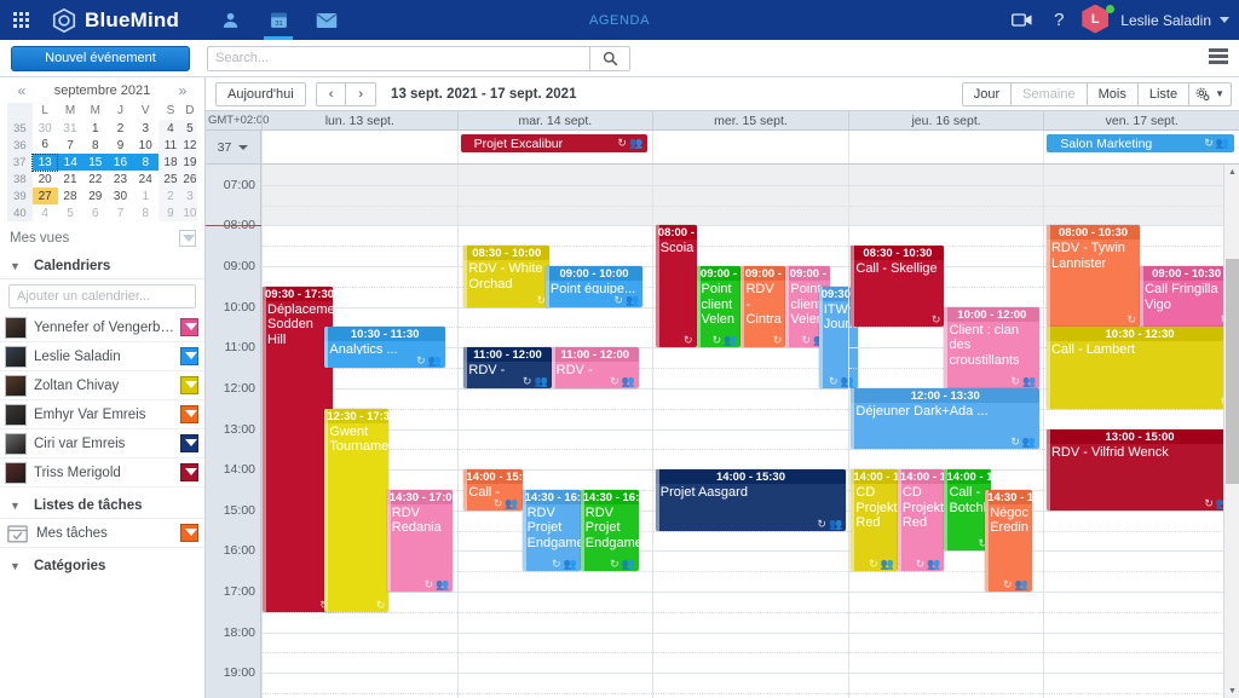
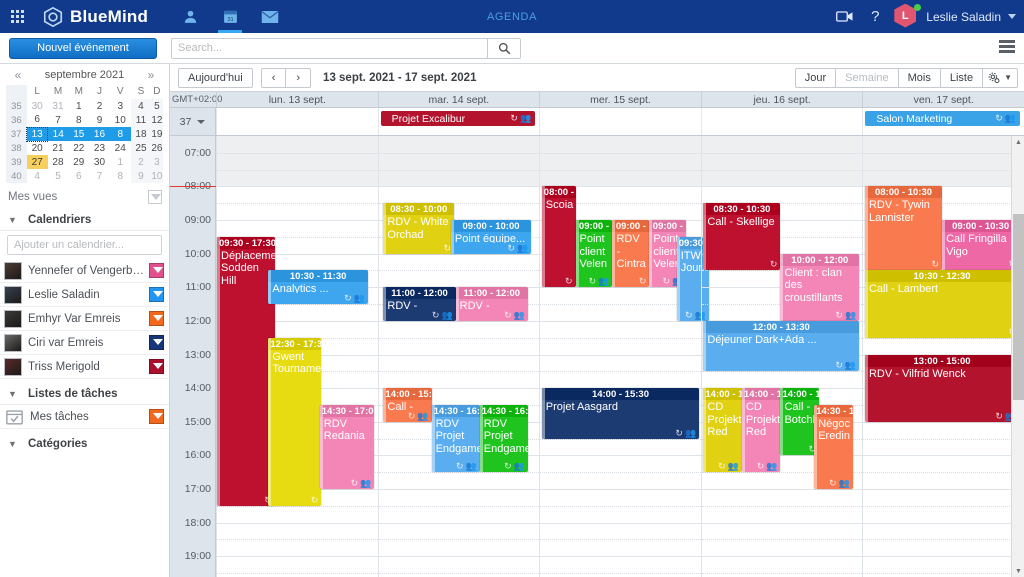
  BlueMind
  AGENDA
  ?
  L
  Leslie Saladin
  Nouvel événement
  Search...
  «
  septembre 2021
  »
  	L	M	M	J	V	S	D
  35	30	31	1	2	3	4	5
  36	6	7	8	9	10	11	12
  37	13	14	15	16	8	18	19
  38	20	21	22	23	24	25	26
  39	27	28	29	30	1	2	3
  40	4	5	6	7	8	9	10
  Mes vues
  ▼
  Calendriers
  Ajouter un calendrier...
  Yennefer of Vengerberg
  Leslie Saladin
- Zoltan Chivay
  Emhyr Var Emreis
  Ciri var Emreis
  Triss Merigold
  ▼
  Listes de tâches
  Mes tâches
  ▼
  Catégories
  Aujourd'hui
  ‹
  ›
  13 sept. 2021 - 17 sept. 2021
  Jour
  Semaine
  Mois
  Liste
  ▼
  GMT+02:0
  lun. 13 sept.
  mar. 14 sept.
  mer. 15 sept.
  jeu. 16 sept.
  ven. 17 sept.
  37
  Projet Excalibur
  ↻
  👥
  Salon Marketing
  ↻
  👥
  07:00
  08:00
  09:00
  10:00
  11:00
  12:00
  13:00
  14:00
  15:00
  16:00
  17:00
  18:00
  19:00
  09:30 - 17:30
  Déplaceme Sodden Hill
  10:30 - 11:30
  Analytics ...
  ↻
  👥
  12:30 - 17:3
  Gwent Tourname
  ↻
  14:30 - 17:0
  RDV Redania
  ↻
  👥
  08:30 - 10:00
  RDV - White Orchad
  ↻
  09:00 - 10:00
  Point équipe...
  ↻
  👥
  11:00 - 12:00
  RDV -
  ↻
  👥
  11:00 - 12:00
  RDV -
  ↻
  👥
  14:00 - 15:
  Call -
  ↻
  👥
  14:30 - 16:
  RDV Projet Endgam
  ↻
  👥
  14:30 - 16:
  RDV Projet Endgame
  ↻
  👥
  08:00 -
  Scoia
  ↻
  09:00 -
  Point client Velen
  ↻
  👥
  09:00 -
  RDV - Cintra
  ↻
  09:00 -
  Poin clien Vele
  ↻
  09:30
  ITW Jour
  ↻
  👥
  14:00 - 15:30
  Projet Aasgard
  ↻
  👥
  08:30 - 10:30
  Call - Skellige
  ↻
  10:00 - 12:00
  Client : clan des croustillants
  ↻
  👥
  12:00 - 13:30
  Déjeuner Dark+Ada ...
  ↻
  👥
  14:00 - 1
  CD Projekt Red
  ↻
  👥
  14:00 - 1
  CD Projekt Red
  ↻
  👥
  14:00 - 1
  Call - Botch
  ↻
  14:30 - 1
  Négoc Eredin
  ↻
  👥
  08:00 - 10:30
  RDV - Tywin Lannister
  ↻
  09:00 - 10:30
  Call Fringilla Vigo
  10:30 - 12:30
  Call - Lambert
  13:00 - 15:00
  RDV - Vilfrid Wenck
  ↻
